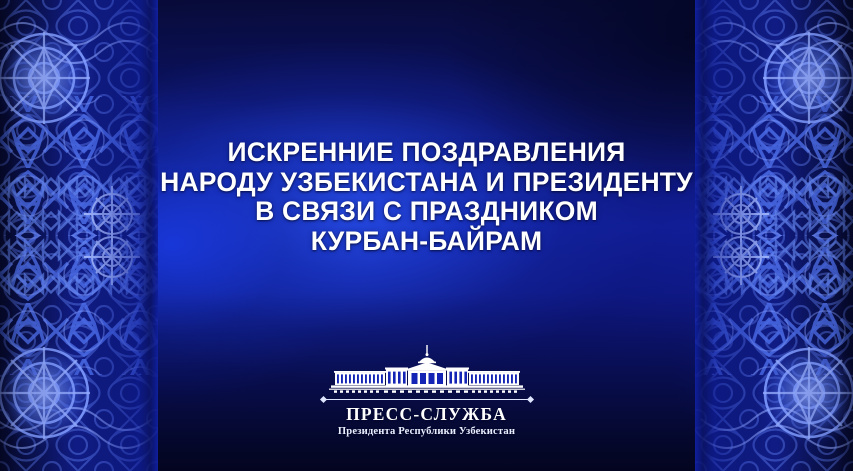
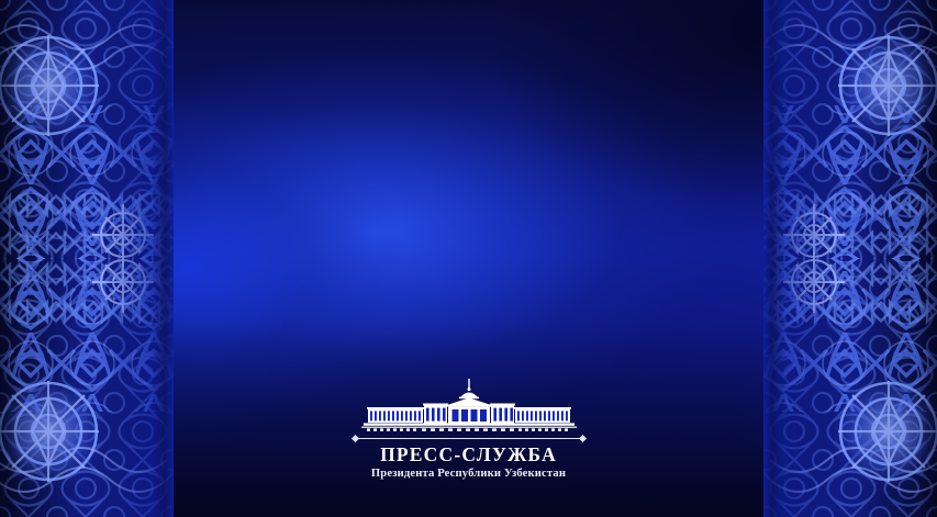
- ИСКРЕННИЕ ПОЗДРАВЛЕНИЯ
- НАРОДУ УЗБЕКИСТАНА И ПРЕЗИДЕНТУ
- В СВЯЗИ С ПРАЗДНИКОМ
- КУРБАН-БАЙРАМ
  ПРЕСС-СЛУЖБА
  Президента Республики Узбекистан
